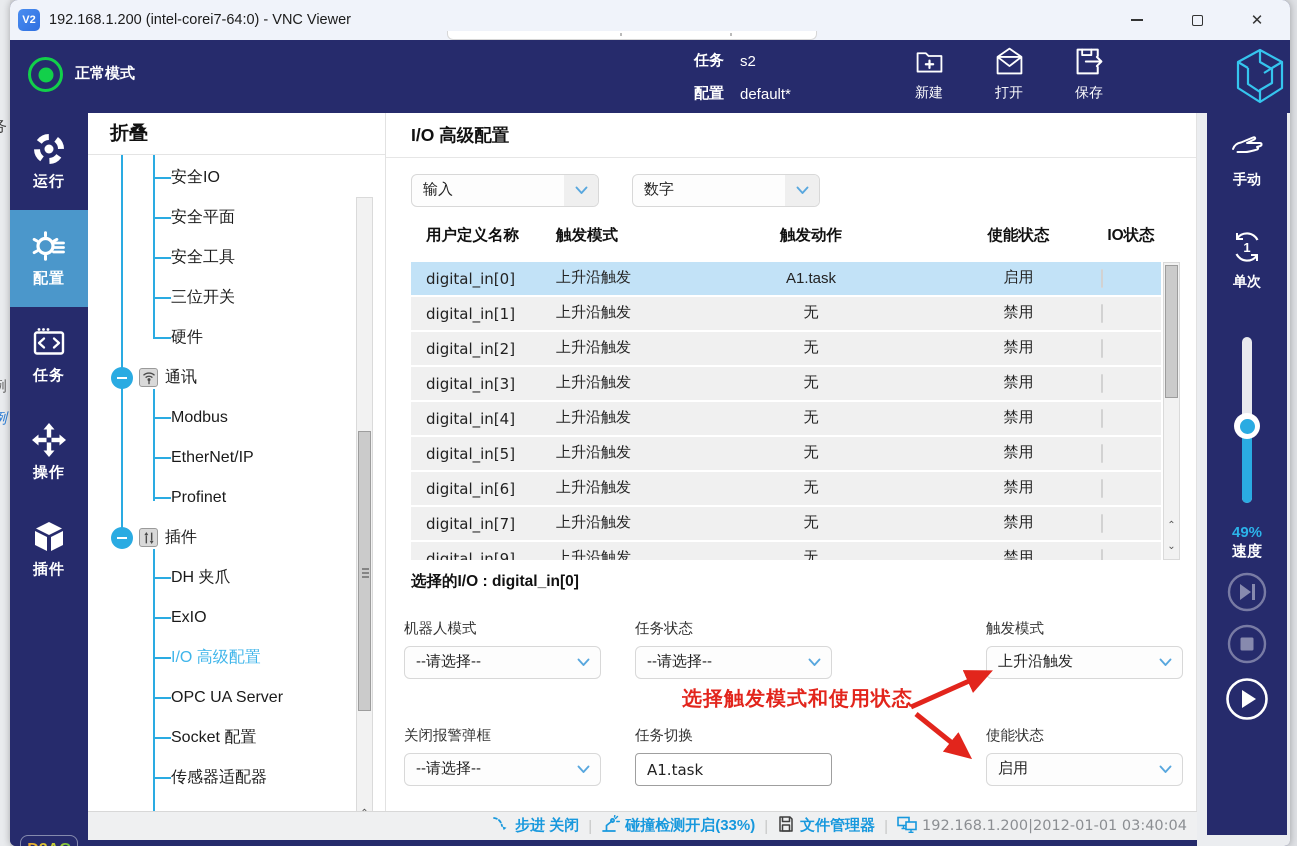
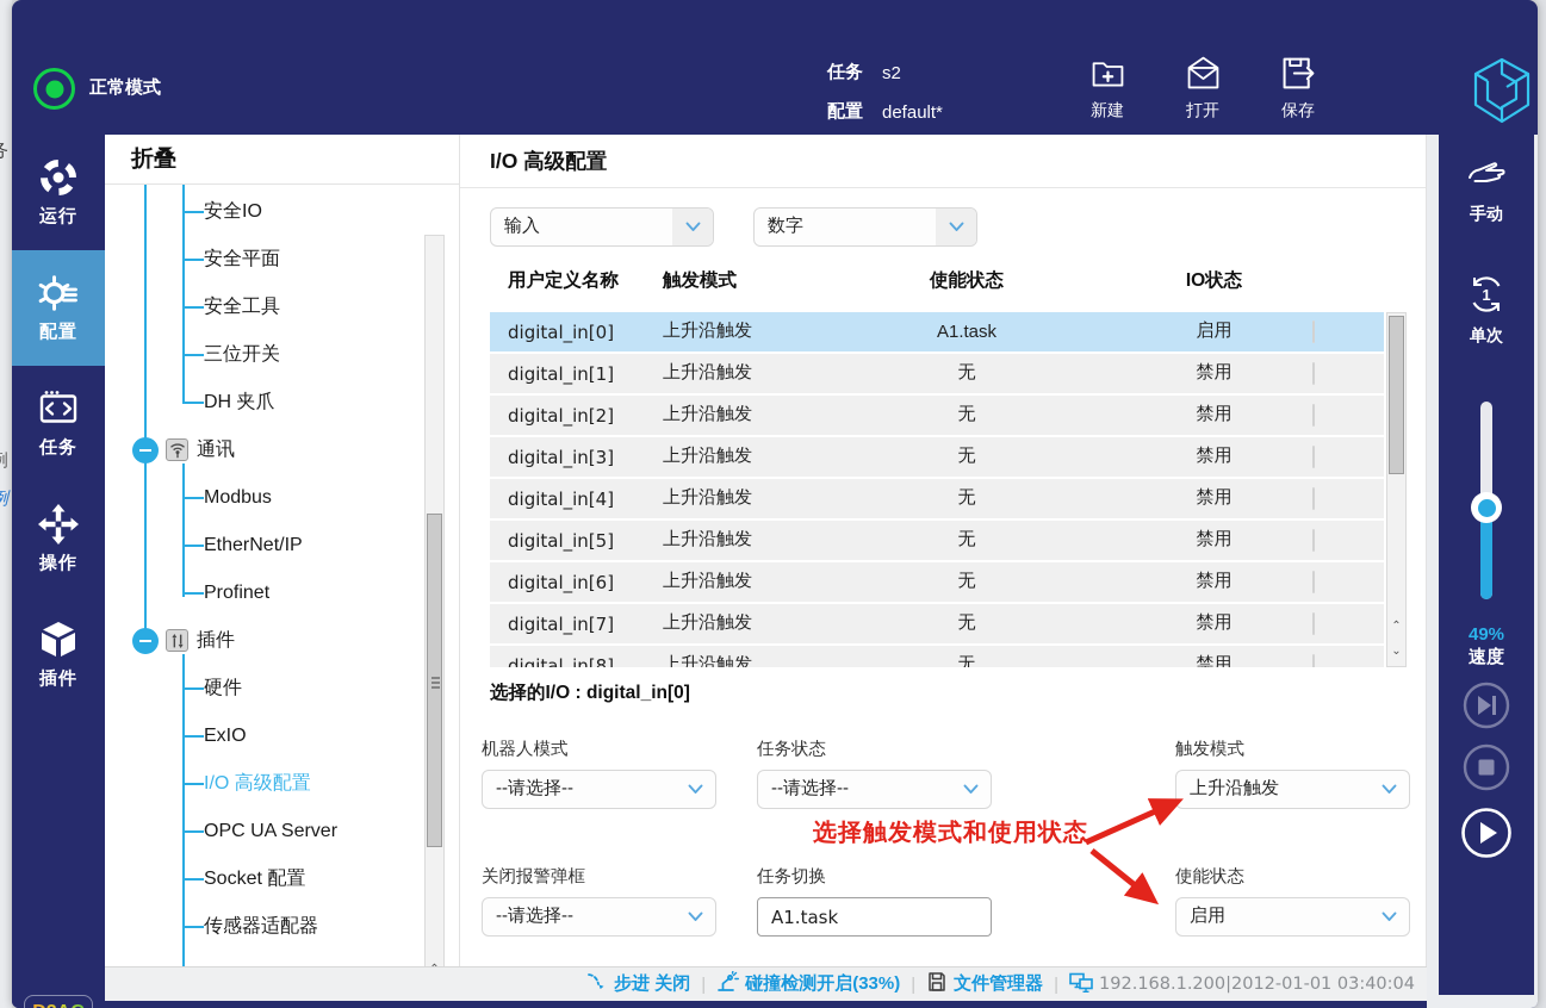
- V2
- 192.168.1.200 (intel-corei7-64:0) - VNC Viewer
- ✕
  正常模式
  任务
  s2
  配置
  default*
  新建
  打开
  保存
  运行
  配置
  任务
  操作
  插件
  折叠
  安全IO
  安全平面
  安全工具
  三位开关
- 硬件
+ DH 夹爪
  通讯
  Modbus
  EtherNet/IP
  Profinet
  插件
- DH 夹爪
+ 硬件
  ExIO
  I/O 高级配置
  OPC UA Server
  Socket 配置
  传感器适配器
  I/O 高级配置
  输入
  数字
  用户定义名称
  触发模式
- 触发动作
  使能状态
  IO状态
  digital_in[0]
  上升沿触发
  A1.task
  启用
  digital_in[1]
  上升沿触发
  无
  禁用
  digital_in[2]
  上升沿触发
  无
  禁用
  digital_in[3]
  上升沿触发
  无
  禁用
  digital_in[4]
  上升沿触发
  无
  禁用
  digital_in[5]
  上升沿触发
  无
  禁用
  digital_in[6]
  上升沿触发
  无
  禁用
  digital_in[7]
  上升沿触发
  无
  禁用
- digital_in[9]
+ digital_in[8]
  上升沿触发
  无
  禁用
  ⌃
  ⌄
  选择的I/O : digital_in[0]
  机器人模式
  --请选择--
  任务状态
  --请选择--
  触发模式
  上升沿触发
  关闭报警弹框
  --请选择--
  任务切换
  A1.task
  使能状态
  启用
  选择触发模式和使用状态
  手动
  1
  单次
  49%
  速度
  步进 关闭
  |
  碰撞检测开启(33%)
  |
  文件管理器
  |
  192.168.1.200|2012-01-01 03:40:04
